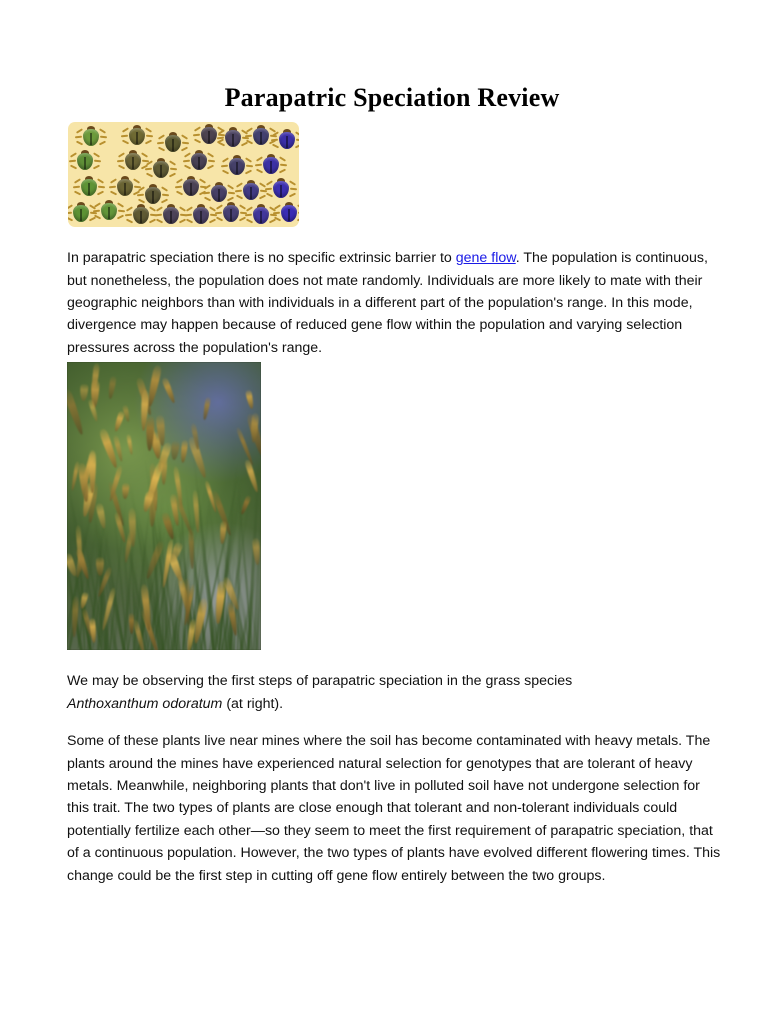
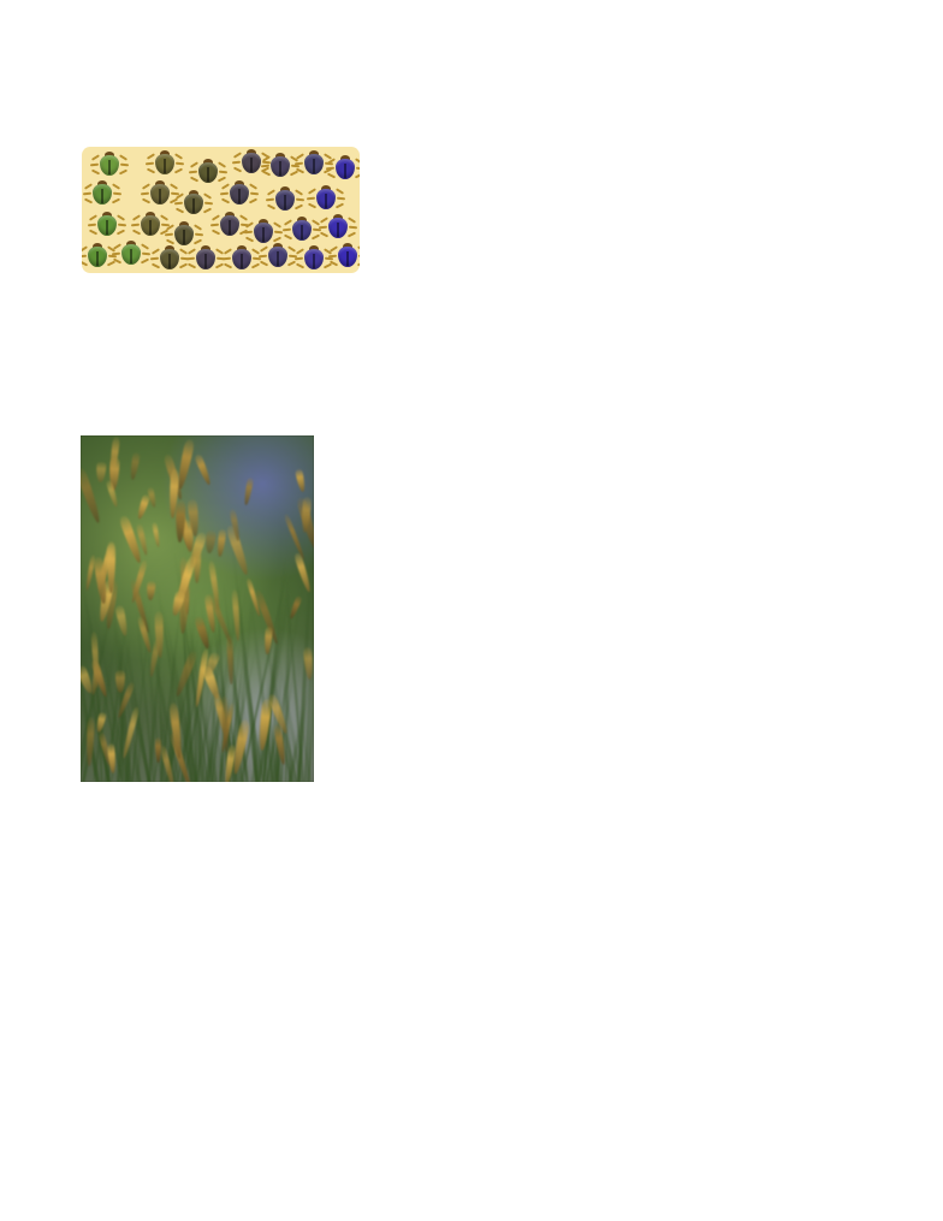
- Parapatric Speciation Review
- In parapatric speciation there is no specific extrinsic barrier to gene flow. The population is continuous, but nonetheless, the population does not mate randomly. Individuals are more likely to mate with their geographic neighbors than with individuals in a different part of the population's range. In this mode, divergence may happen because of reduced gene flow within the population and varying selection pressures across the population's range.
- We may be observing the first steps of parapatric speciation in the grass species Anthoxanthum odoratum (at right).
- Some of these plants live near mines where the soil has become contaminated with heavy metals. The plants around the mines have experienced natural selection for genotypes that are tolerant of heavy metals. Meanwhile, neighboring plants that don't live in polluted soil have not undergone selection for this trait. The two types of plants are close enough that tolerant and non-tolerant individuals could potentially fertilize each other—so they seem to meet the first requirement of parapatric speciation, that of a continuous population. However, the two types of plants have evolved different flowering times. This change could be the first step in cutting off gene flow entirely between the two groups.
